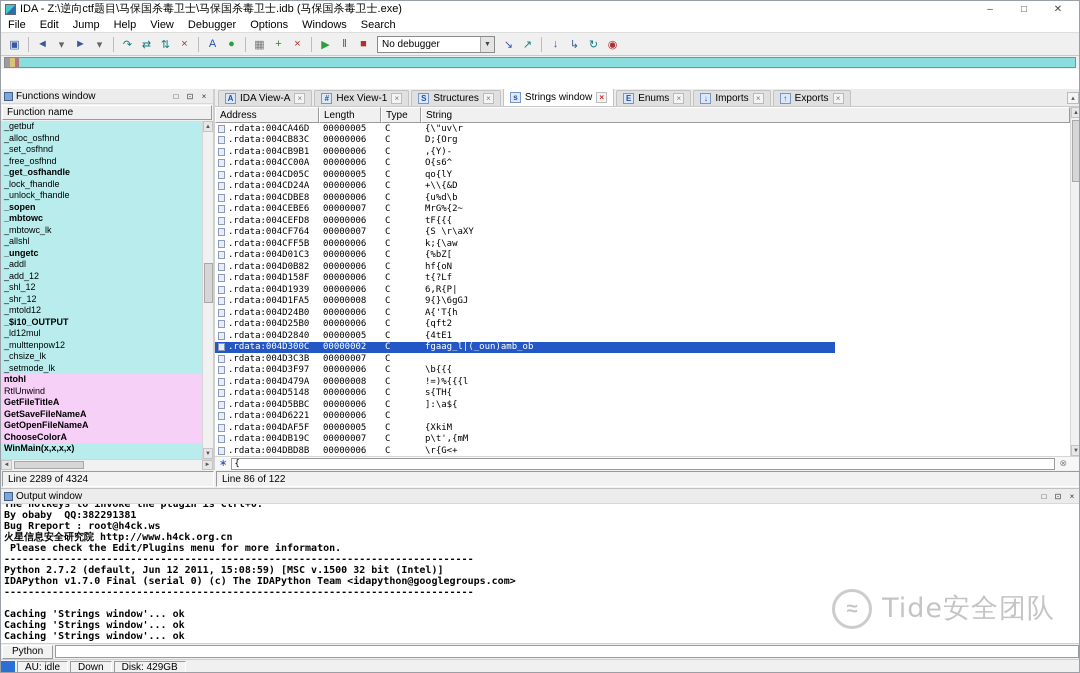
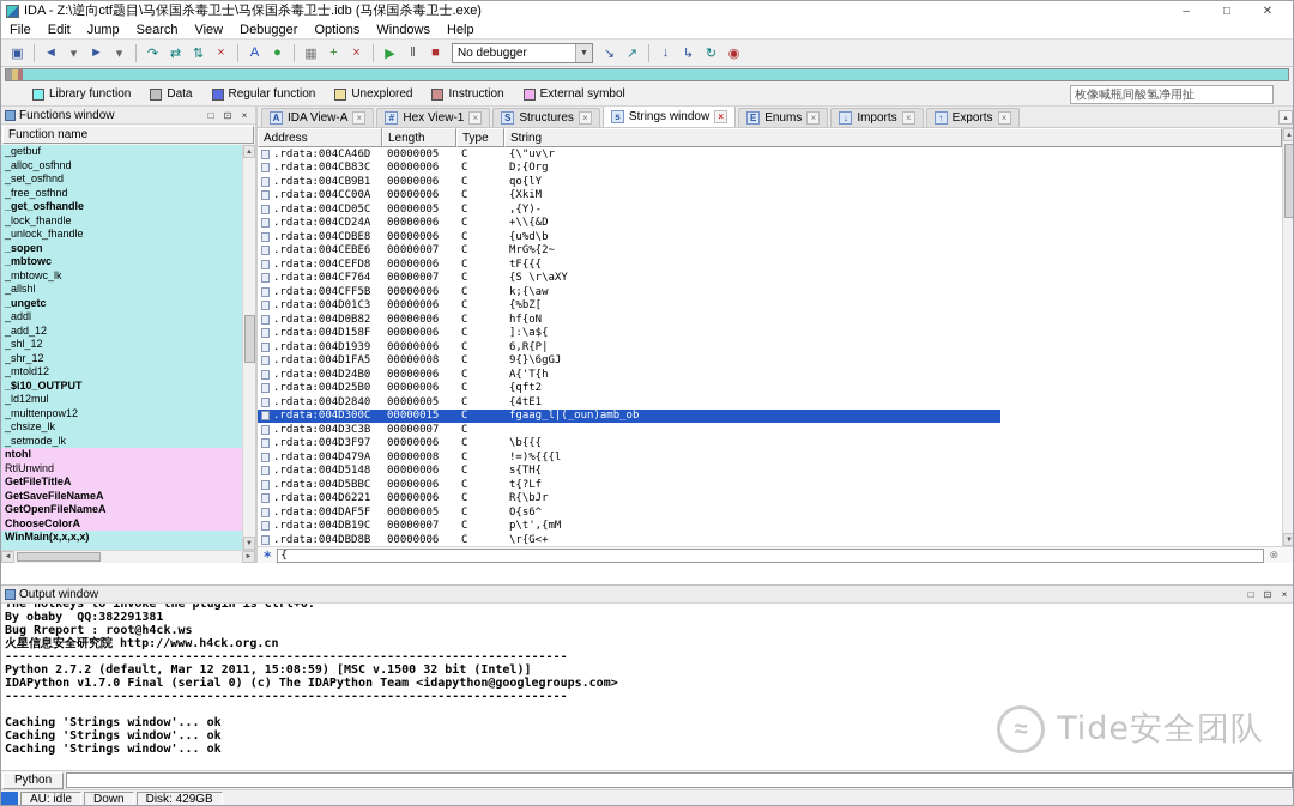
  IDA - Z:\逆向ctf题目\马保国杀毒卫士\马保国杀毒卫士.idb (马保国杀毒卫士.exe)
  –
  □
  ✕
  File
  Edit
  Jump
- Help
+ Search
  View
  Debugger
  Options
  Windows
- Search
+ Help
  ▣
  ◄
  ▾
  ►
  ▾
  ↷
  ⇄
  ⇅
  ×
  A
  ●
  ▦
  +
  ×
  ▶
  ‖
  ■
  No debugger
  ↘
  ↗
  ↓
  ↳
  ↻
  ◉
+ Library function
+ Data
+ Regular function
+ Unexplored
+ Instruction
+ External symbol
+ 枚像喊瓶间酸氢净用扯
  Functions window
  □
  ⊡
  ×
  Function name
  _getbuf
  _alloc_osfhnd
  _set_osfhnd
  _free_osfhnd
  _get_osfhandle
  _lock_fhandle
  _unlock_fhandle
  _sopen
  _mbtowc
  _mbtowc_lk
  _allshl
  _ungetc
  _addl
  _add_12
  _shl_12
  _shr_12
  _mtold12
  _$i10_OUTPUT
  _ld12mul
  _multtenpow12
  _chsize_lk
  _setmode_lk
  ntohl
  RtlUnwind
  GetFileTitleA
  GetSaveFileNameA
  GetOpenFileNameA
  ChooseColorA
  WinMain(x,x,x,x)
  A
  IDA View-A
  ×
  #
  Hex View-1
  ×
  S
  Structures
  ×
  s
  Strings window
  ×
  E
  Enums
  ×
  ↓
  Imports
  ×
  ↑
  Exports
  ×
  Address
  Length
  Type
  String
  .rdata:004CA46D
  00000005
  C
  {\"uv\r
  .rdata:004CB83C
  00000006
  C
  D;{Org
  .rdata:004CB9B1
  00000006
  C
- ,{Y)-
+ qo{lY
  .rdata:004CC00A
  00000006
  C
- O{s6^
+ {XkiM
  .rdata:004CD05C
  00000005
  C
- qo{lY
+ ,{Y)-
  .rdata:004CD24A
  00000006
  C
  +\\{&D
  .rdata:004CDBE8
  00000006
  C
  {u%d\b
  .rdata:004CEBE6
  00000007
  C
  MrG%{2~
  .rdata:004CEFD8
  00000006
  C
  tF{{{
  .rdata:004CF764
  00000007
  C
  {S \r\aXY
  .rdata:004CFF5B
  00000006
  C
  k;{\aw
  .rdata:004D01C3
  00000006
  C
  {%bZ[
  .rdata:004D0B82
  00000006
  C
  hf{oN
  .rdata:004D158F
  00000006
  C
- t{?Lf
+ ]:\a${
  .rdata:004D1939
  00000006
  C
  6,R{P|
  .rdata:004D1FA5
  00000008
  C
  9{}\6gGJ
  .rdata:004D24B0
  00000006
  C
  A{'T{h
  .rdata:004D25B0
  00000006
  C
  {qft2
  .rdata:004D2840
  00000005
  C
  {4tE1
  .rdata:004D300C
- 00000002
+ 00000015
  C
  fgaag_l|(_oun)amb_ob
  .rdata:004D3C3B
  00000007
  C
  .rdata:004D3F97
  00000006
  C
  \b{{{
  .rdata:004D479A
  00000008
  C
  !=)%{{{l
  .rdata:004D5148
  00000006
  C
  s{TH{
  .rdata:004D5BBC
  00000006
  C
- ]:\a${
+ t{?Lf
  .rdata:004D6221
  00000006
  C
+ R{\bJr
  .rdata:004DAF5F
  00000005
  C
- {XkiM
+ O{s6^
  .rdata:004DB19C
  00000007
  C
  p\t',{mM
  .rdata:004DBD8B
  00000006
  C
  \r{G<+
  ∗
  {
  ⊗
- Line 2289 of 4324
- Line 86 of 122
  Output window
  □
  ⊡
  ×
  The hotkeys to invoke the plugin is Ctrl+0.
  By obaby QQ:382291381
  Bug Rreport : root@h4ck.ws
  火星信息安全研究院 http://www.h4ck.org.cn
- Please check the Edit/Plugins menu for more informaton.
  ------------------------------------------------------------------------------
- Python 2.7.2 (default, Jun 12 2011, 15:08:59) [MSC v.1500 32 bit (Intel)]
+ Python 2.7.2 (default, Mar 12 2011, 15:08:59) [MSC v.1500 32 bit (Intel)]
  IDAPython v1.7.0 Final (serial 0) (c) The IDAPython Team <idapython@googlegroups.com>
  ------------------------------------------------------------------------------
  Caching 'Strings window'... ok
  Caching 'Strings window'... ok
  Caching 'Strings window'... ok
  ≈
  Tide安全团队
  Python
  AU: idle
  Down
  Disk: 429GB
